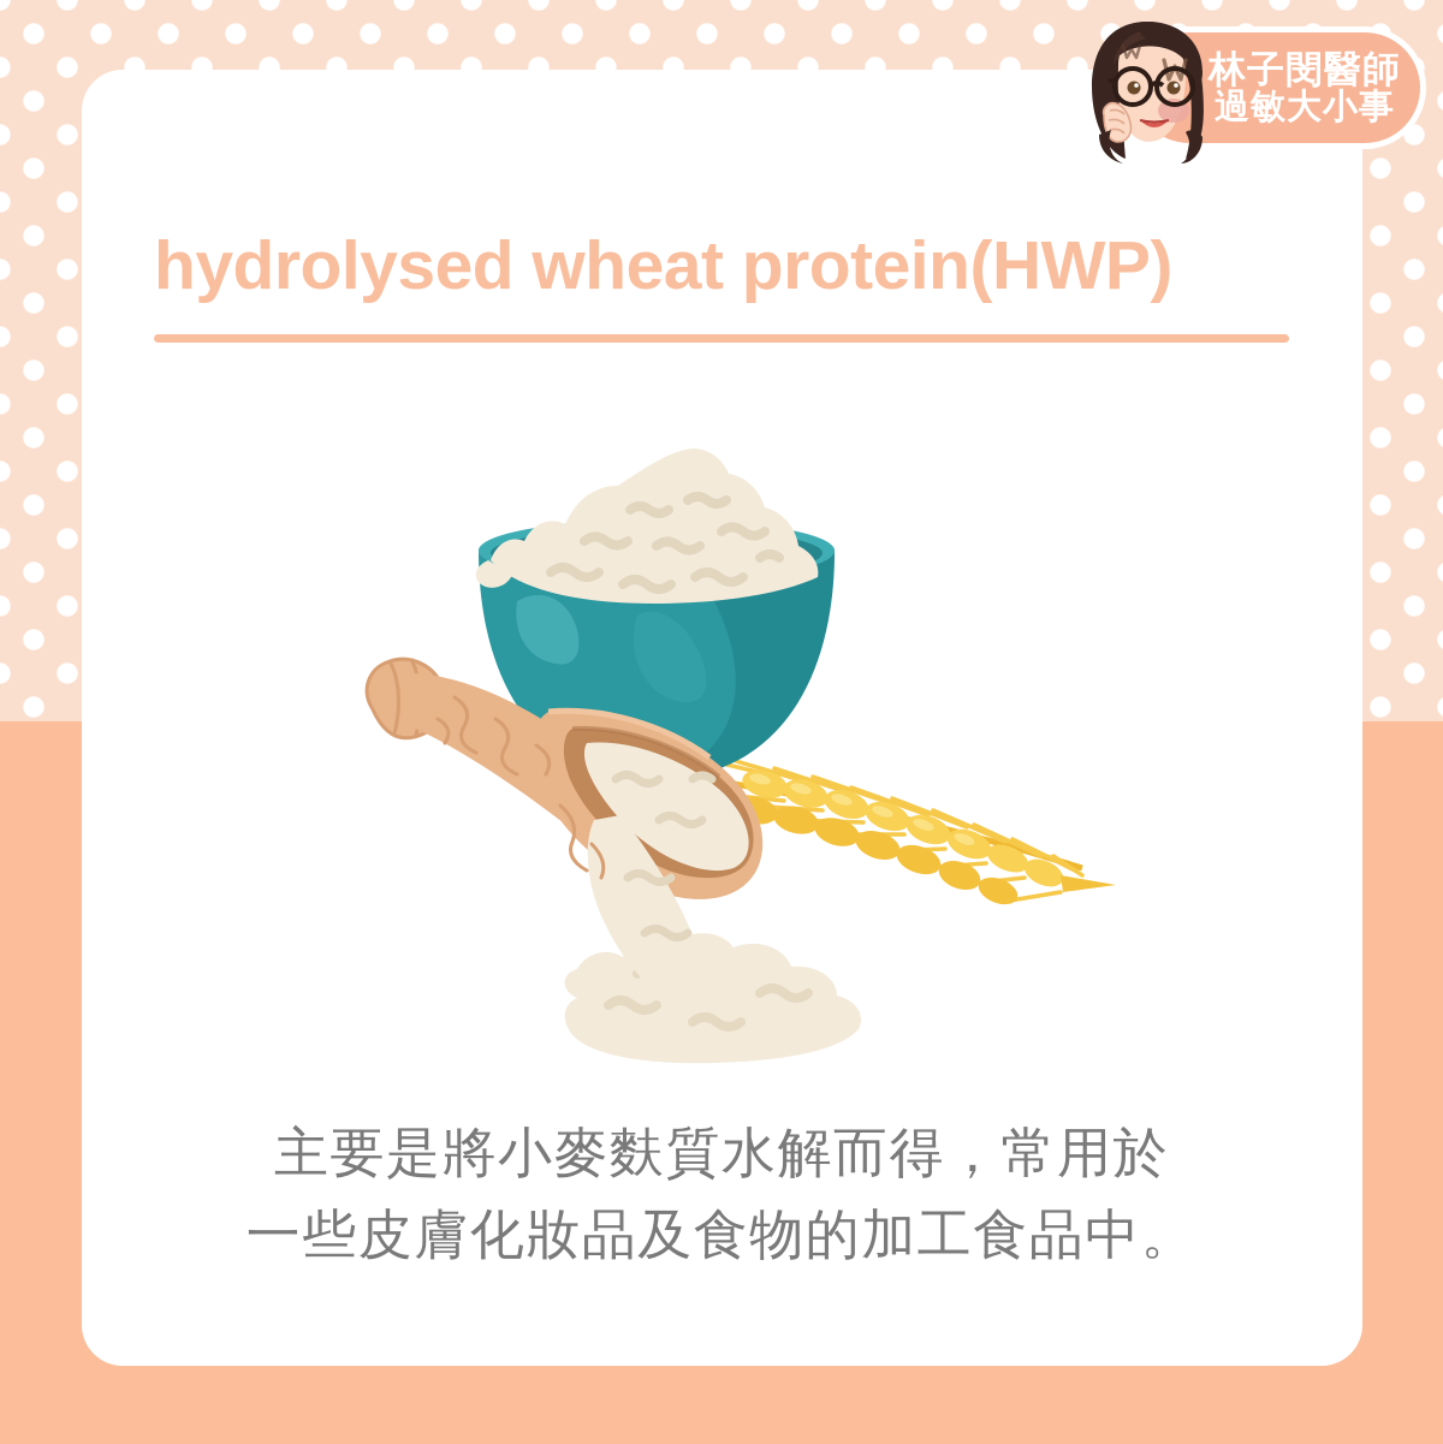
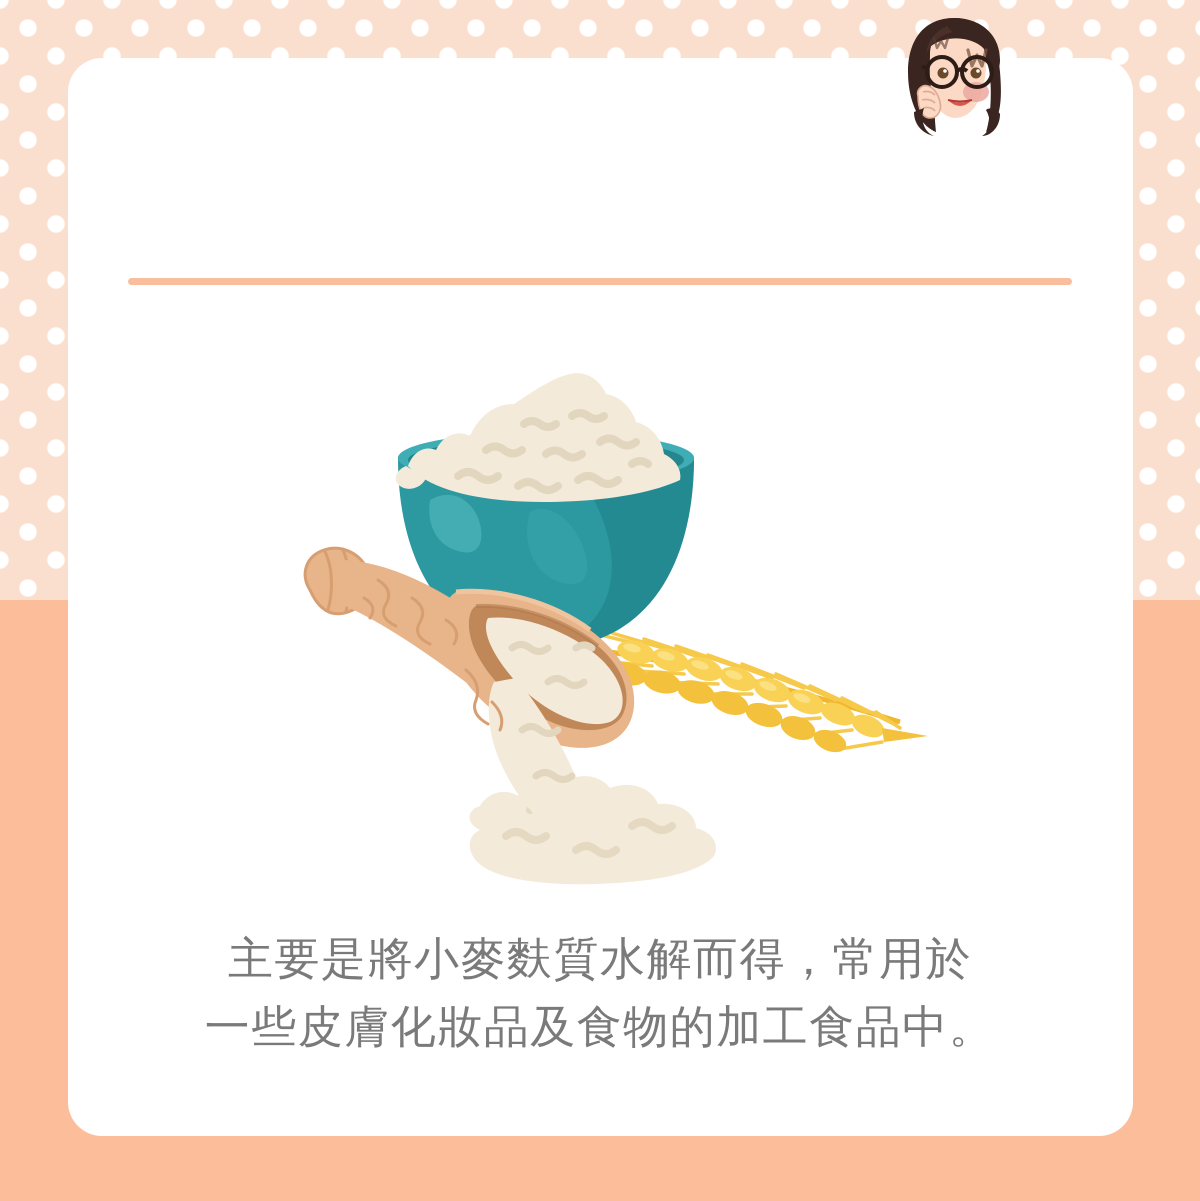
- 林子閔醫師
- 過敏大小事
- hydrolysed wheat protein(HWP)
  主要是將小麥麩質水解而得，常用於
  一些皮膚化妝品及食物的加工食品中。
